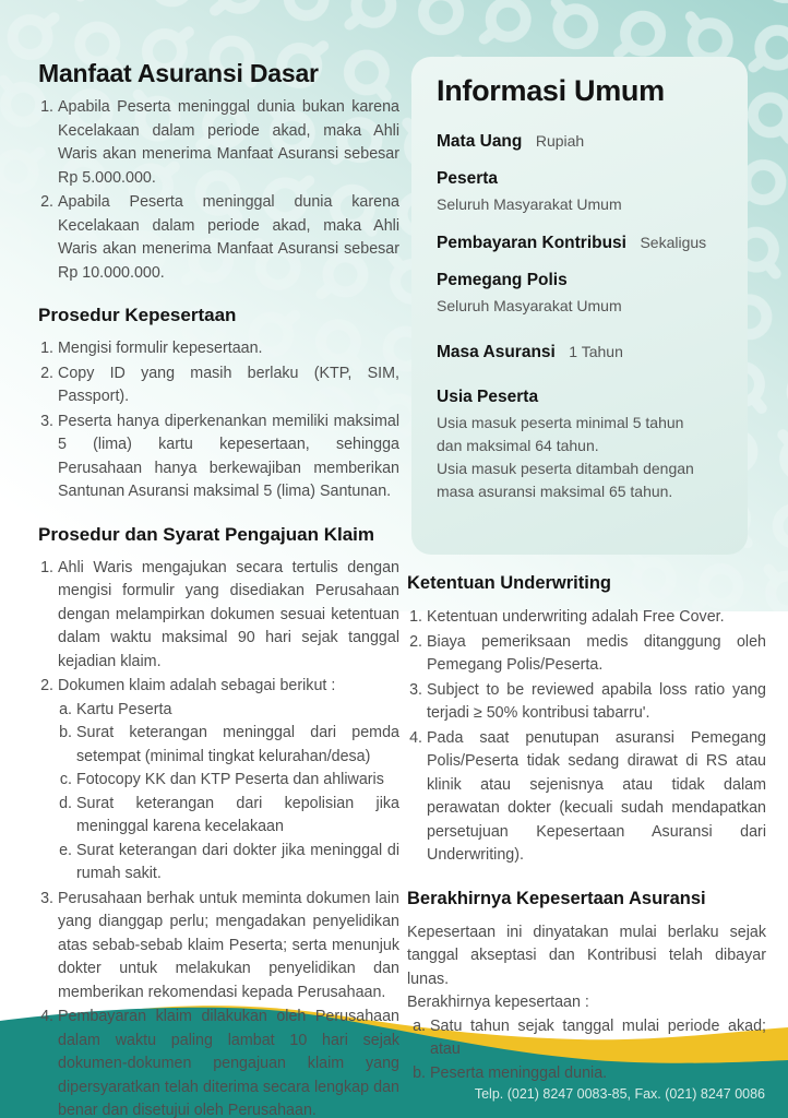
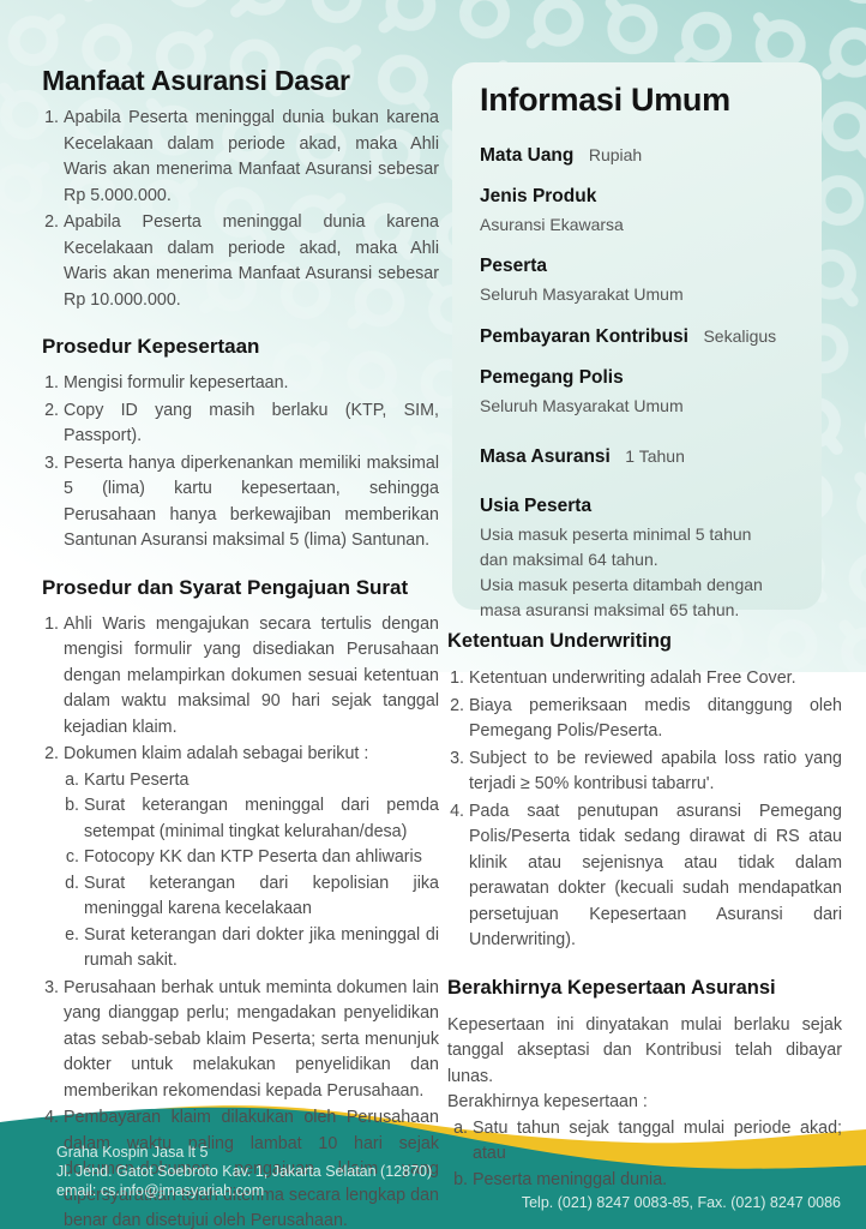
  Manfaat Asuransi Dasar
  Apabila Peserta meninggal dunia bukan karena Kecelakaan dalam periode akad, maka Ahli Waris akan menerima Manfaat Asuransi sebesar Rp 5.000.000.
  Apabila Peserta meninggal dunia karena Kecelakaan dalam periode akad, maka Ahli Waris akan menerima Manfaat Asuransi sebesar Rp 10.000.000.
  Prosedur Kepesertaan
  Mengisi formulir kepesertaan.
  Copy ID yang masih berlaku (KTP, SIM, Passport).
  Peserta hanya diperkenankan memiliki maksimal 5 (lima) kartu kepesertaan, sehingga Perusahaan hanya berkewajiban memberikan Santunan Asuransi maksimal 5 (lima) Santunan.
- Prosedur dan Syarat Pengajuan Klaim
+ Prosedur dan Syarat Pengajuan Surat
  Ahli Waris mengajukan secara tertulis dengan mengisi formulir yang disediakan Perusahaan dengan melampirkan dokumen sesuai ketentuan dalam waktu maksimal 90 hari sejak tanggal kejadian klaim.
  Dokumen klaim adalah sebagai berikut :
  Kartu Peserta
  Surat keterangan meninggal dari pemda setempat (minimal tingkat kelurahan/desa)
  Fotocopy KK dan KTP Peserta dan ahliwaris
  Surat keterangan dari kepolisian jika meninggal karena kecelakaan
  Surat keterangan dari dokter jika meninggal di rumah sakit.
  Perusahaan berhak untuk meminta dokumen lain yang dianggap perlu; mengadakan penyelidikan atas sebab-sebab klaim Peserta; serta menunjuk dokter untuk melakukan penyelidikan dan memberikan rekomendasi kepada Perusahaan.
  Pembayaran klaim dilakukan oleh Perusahaan dalam waktu paling lambat 10 hari sejak dokumen-dokumen pengajuan klaim yang dipersyaratkan telah diterima secara lengkap dan benar dan disetujui oleh Perusahaan.
  Informasi Umum
  Mata Uang Rupiah
+ Jenis Produk
+ Asuransi Ekawarsa
  Peserta
  Seluruh Masyarakat Umum
  Pembayaran Kontribusi Sekaligus
  Pemegang Polis
  Seluruh Masyarakat Umum
  Masa Asuransi 1 Tahun
  Usia Peserta
  Usia masuk peserta minimal 5 tahun dan maksimal 64 tahun.
  Usia masuk peserta ditambah dengan masa asuransi maksimal 65 tahun.
  Ketentuan Underwriting
  Ketentuan underwriting adalah Free Cover.
  Biaya pemeriksaan medis ditanggung oleh Pemegang Polis/Peserta.
  Subject to be reviewed apabila loss ratio yang terjadi ≥ 50% kontribusi tabarru'.
  Pada saat penutupan asuransi Pemegang Polis/Peserta tidak sedang dirawat di RS atau klinik atau sejenisnya atau tidak dalam perawatan dokter (kecuali sudah mendapatkan persetujuan Kepesertaan Asuransi dari Underwriting).
  Berakhirnya Kepesertaan Asuransi
  Kepesertaan ini dinyatakan mulai berlaku sejak tanggal akseptasi dan Kontribusi telah dibayar lunas.
  Berakhirnya kepesertaan :
  Satu tahun sejak tanggal mulai periode akad; atau
  Peserta meninggal dunia.
+ Graha Kospin Jasa lt 5
+ Jl. Jend. Gatot Soebroto Kav. 1, Jakarta Selatan (12870)
+ email: cs.info@jmasyariah.com
  Telp. (021) 8247 0083-85, Fax. (021) 8247 0086
